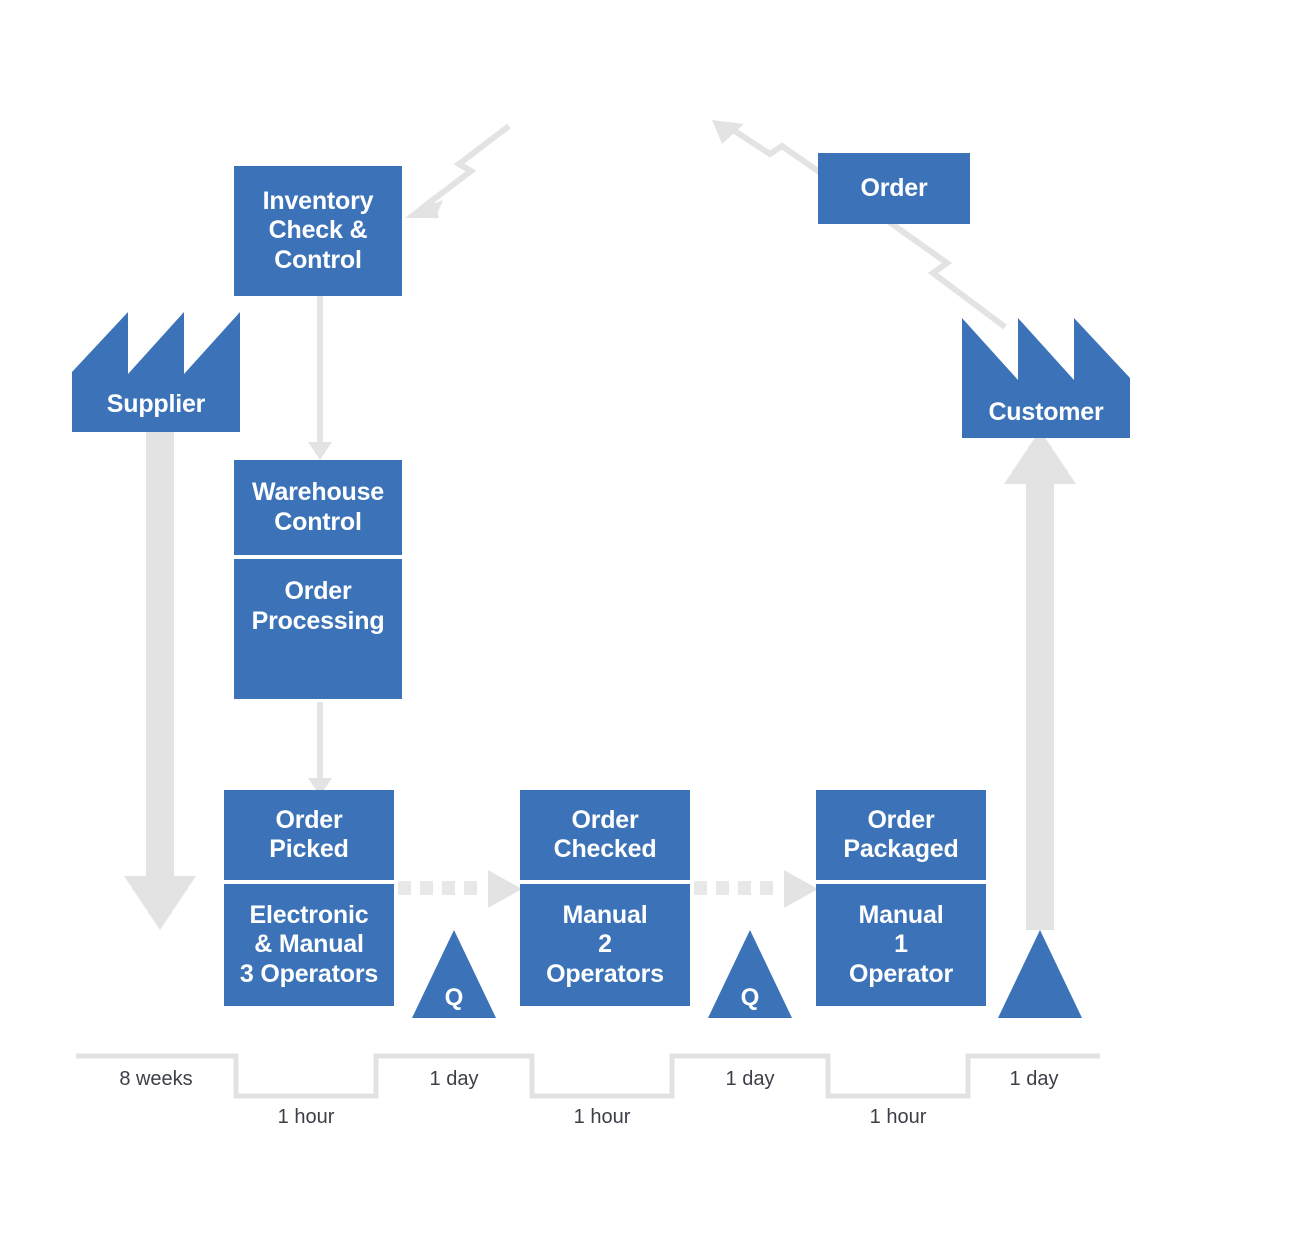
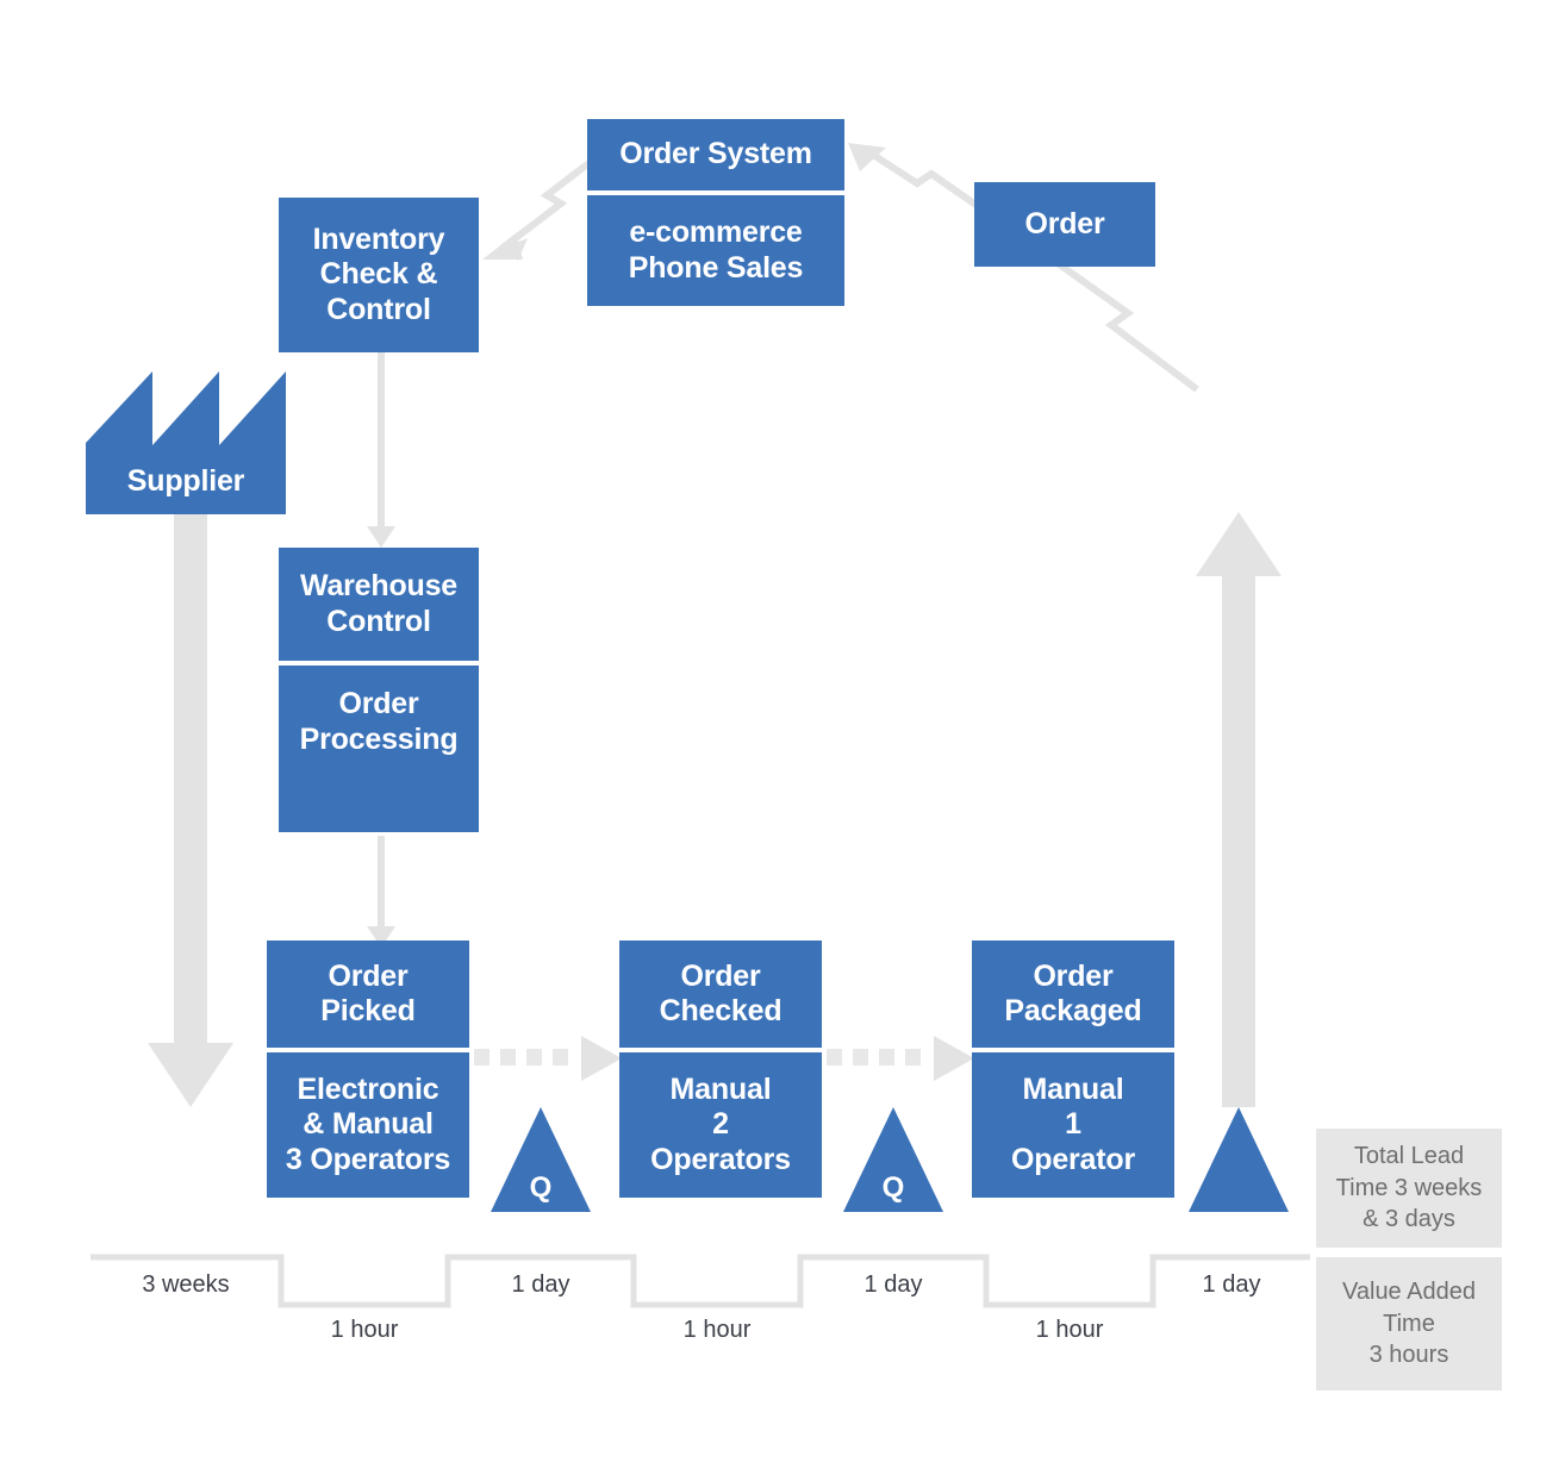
+ Order System
+ e-commerce
+ Phone Sales
  Inventory
  Check &
  Control
  Order
  Supplier
- Customer
  Warehouse
  Control
  Order
  Processing
  Order
  Picked
  Electronic
  & Manual
  3 Operators
  Order
  Checked
  Manual
  2
  Operators
  Order
  Packaged
  Manual
  1
  Operator
  Q
  Q
- 8 weeks
+ 3 weeks
  1 day
  1 day
  1 day
  1 hour
  1 hour
  1 hour
+ Total Lead
+ Time 3 weeks
+ & 3 days
+ Value Added
+ Time
+ 3 hours
